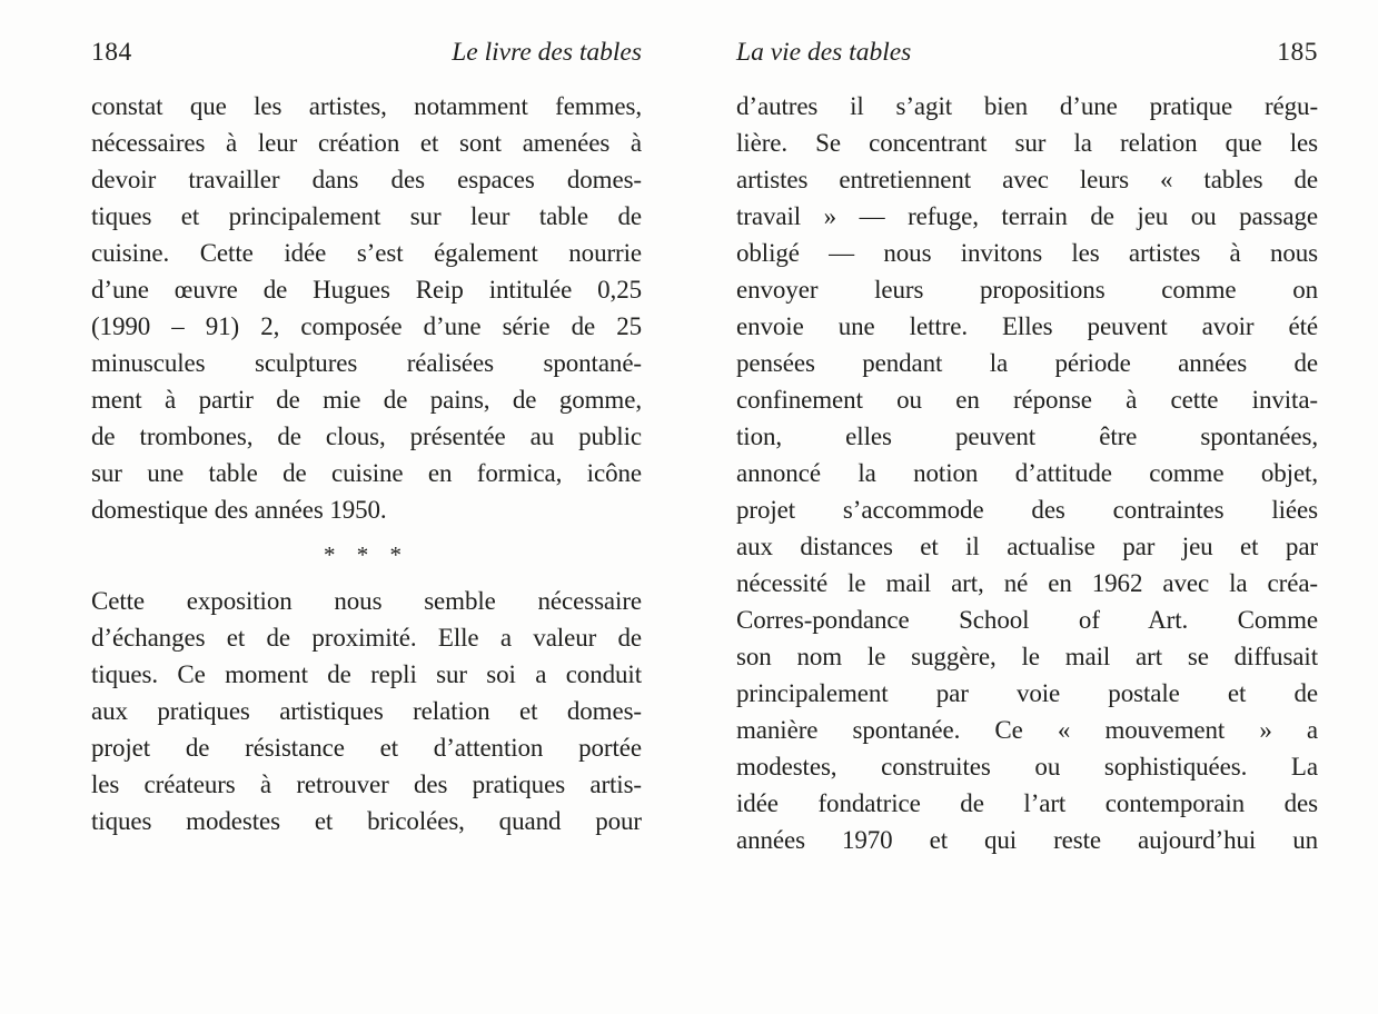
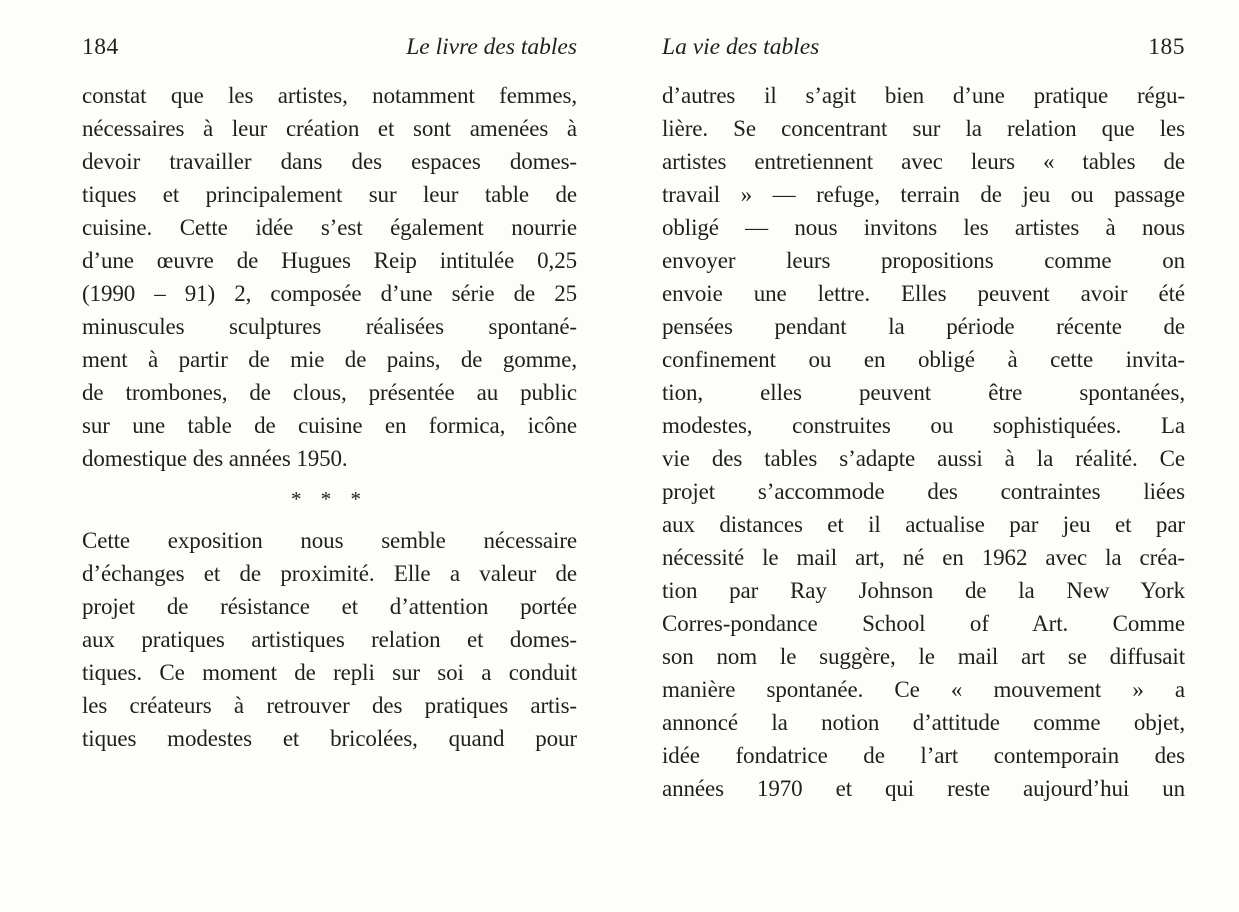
  184
  Le livre des tables
  constat que les artistes, notamment femmes,
  nécessaires à leur création et sont amenées à
  devoir travailler dans des espaces domes-
  tiques et principalement sur leur table de
  cuisine. Cette idée s’est également nourrie
  d’une œuvre de Hugues Reip intitulée 0,25
  (1990 – 91) 2, composée d’une série de 25
  minuscules sculptures réalisées spontané-
  ment à partir de mie de pains, de gomme,
  de trombones, de clous, présentée au public
  sur une table de cuisine en formica, icône
  domestique des années 1950.
  * * *
  Cette exposition nous semble nécessaire
  d’échanges et de proximité. Elle a valeur de
- tiques. Ce moment de repli sur soi a conduit
+ projet de résistance et d’attention portée
  aux pratiques artistiques relation et domes-
- projet de résistance et d’attention portée
+ tiques. Ce moment de repli sur soi a conduit
  les créateurs à retrouver des pratiques artis-
  tiques modestes et bricolées, quand pour
  La vie des tables
  185
  d’autres il s’agit bien d’une pratique régu-
  lière. Se concentrant sur la relation que les
  artistes entretiennent avec leurs « tables de
  travail » — refuge, terrain de jeu ou passage
  obligé — nous invitons les artistes à nous
  envoyer leurs propositions comme on
  envoie une lettre. Elles peuvent avoir été
- pensées pendant la période années de
+ pensées pendant la période récente de
- confinement ou en réponse à cette invita-
+ confinement ou en obligé à cette invita-
  tion, elles peuvent être spontanées,
- annoncé la notion d’attitude comme objet,
+ modestes, construites ou sophistiquées. La
+ vie des tables s’adapte aussi à la réalité. Ce
  projet s’accommode des contraintes liées
  aux distances et il actualise par jeu et par
  nécessité le mail art, né en 1962 avec la créa-
+ tion par Ray Johnson de la New York
  Corres-pondance School of Art. Comme
  son nom le suggère, le mail art se diffusait
- principalement par voie postale et de
  manière spontanée. Ce « mouvement » a
- modestes, construites ou sophistiquées. La
+ annoncé la notion d’attitude comme objet,
  idée fondatrice de l’art contemporain des
  années 1970 et qui reste aujourd’hui un
